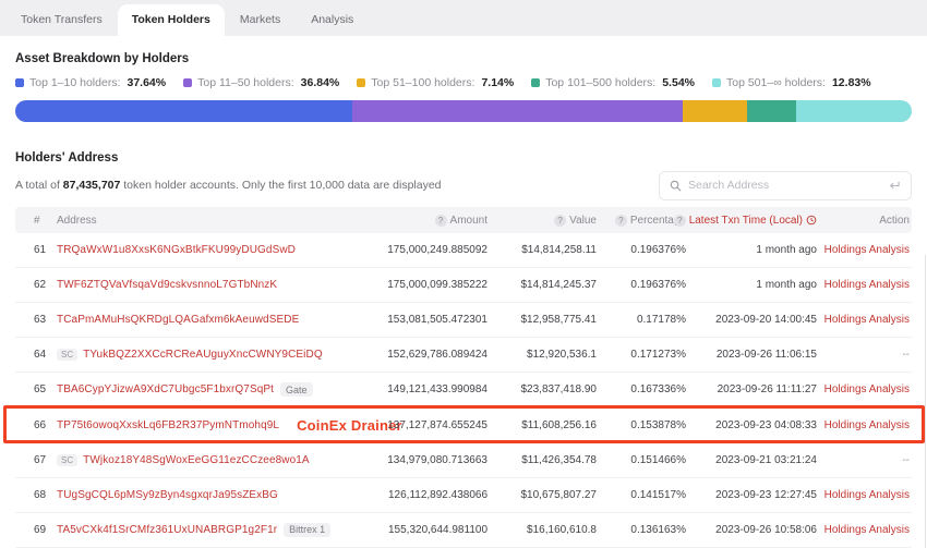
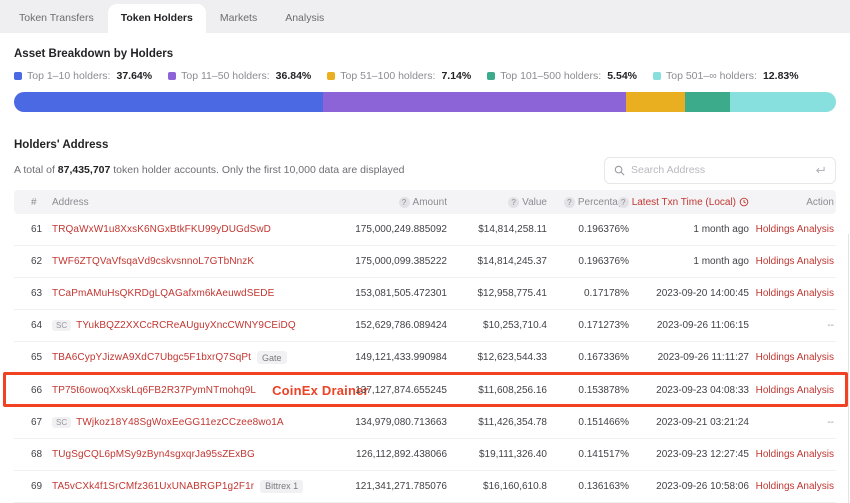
  Token Transfers
  Token Holders
  Markets
  Analysis
  Asset Breakdown by Holders
  Top 1–10 holders:
  37.64%
  Top 11–50 holders:
  36.84%
  Top 51–100 holders:
  7.14%
  Top 101–500 holders:
  5.54%
  Top 501–∞ holders:
  12.83%
  Holders' Address
  A total of 87,435,707 token holder accounts. Only the first 10,000 data are displayed
  Search Address
  #
  Address
  ?
  Amount
  ?
  Value
  ?
  Percenta
  ?
  Latest Txn Time (Local)
  Action
  61
  TRQaWxW1u8XxsK6NGxBtkFKU99yDUGdSwD
  175,000,249.885092
  $14,814,258.11
  0.196376%
  1 month ago
  Holdings Analysis
  62
  TWF6ZTQVaVfsqaVd9cskvsnnoL7GTbNnzK
  175,000,099.385222
  $14,814,245.37
  0.196376%
  1 month ago
  Holdings Analysis
  63
  TCaPmAMuHsQKRDgLQAGafxm6kAeuwdSEDE
  153,081,505.472301
  $12,958,775.41
  0.17178%
  2023-09-20 14:00:45
  Holdings Analysis
  64
  SC
  TYukBQZ2XXCcRCReAUguyXncCWNY9CEiDQ
  152,629,786.089424
- $12,920,536.1
+ $10,253,710.4
  0.171273%
  2023-09-26 11:06:15
  --
  65
  TBA6CypYJizwA9XdC7Ubgc5F1bxrQ7SqPt
  Gate
  149,121,433.990984
- $23,837,418.90
+ $12,623,544.33
  0.167336%
  2023-09-26 11:11:27
  Holdings Analysis
  66
  TP75t6owoqXxskLq6FB2R37PymNTmohq9L
  CoinEx Drainer
  137,127,874.655245
  $11,608,256.16
  0.153878%
  2023-09-23 04:08:33
  Holdings Analysis
  67
  SC
  TWjkoz18Y48SgWoxEeGG11ezCCzee8wo1A
  134,979,080.713663
  $11,426,354.78
  0.151466%
  2023-09-21 03:21:24
  --
  68
  TUgSgCQL6pMSy9zByn4sgxqrJa95sZExBG
  126,112,892.438066
- $10,675,807.27
+ $19,111,326.40
  0.141517%
  2023-09-23 12:27:45
  Holdings Analysis
  69
  TA5vCXk4f1SrCMfz361UxUNABRGP1g2F1r
  Bittrex 1
- 155,320,644.981100
+ 121,341,271.785076
  $16,160,610.8
  0.136163%
  2023-09-26 10:58:06
  Holdings Analysis
